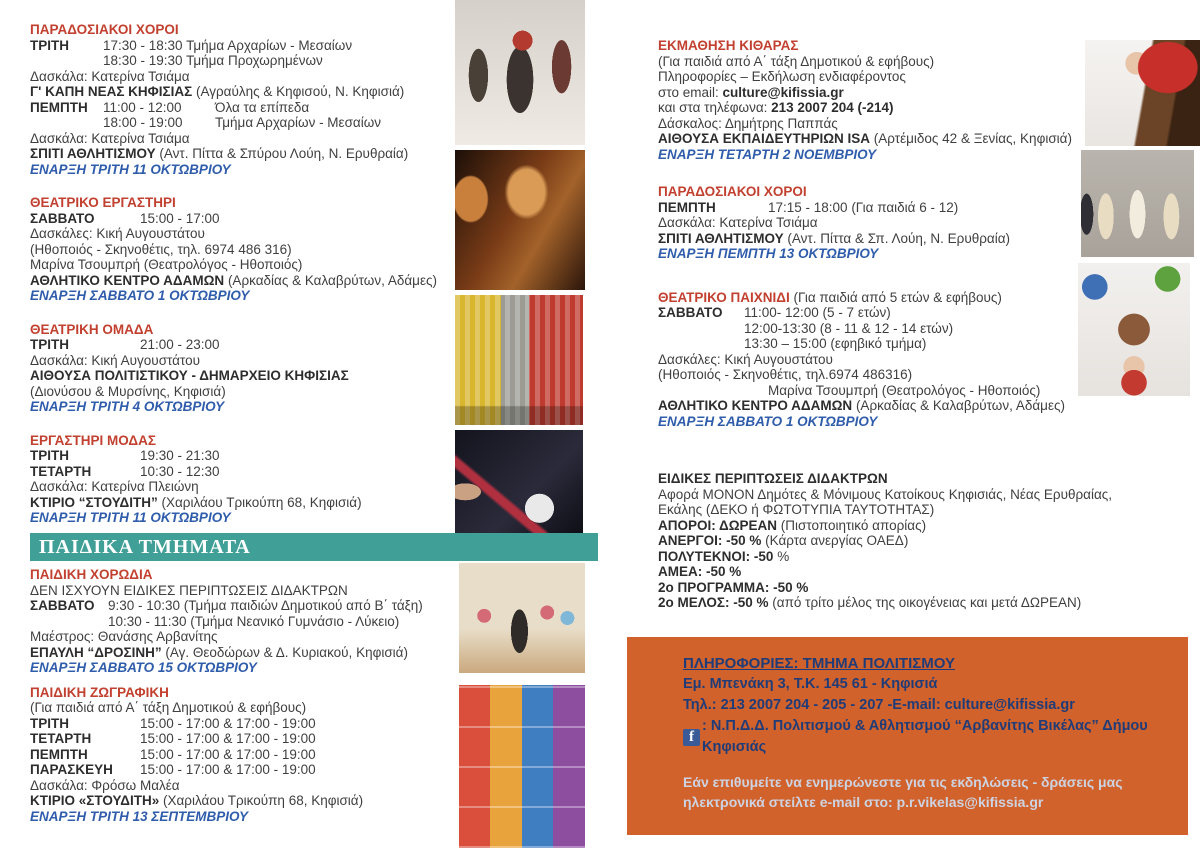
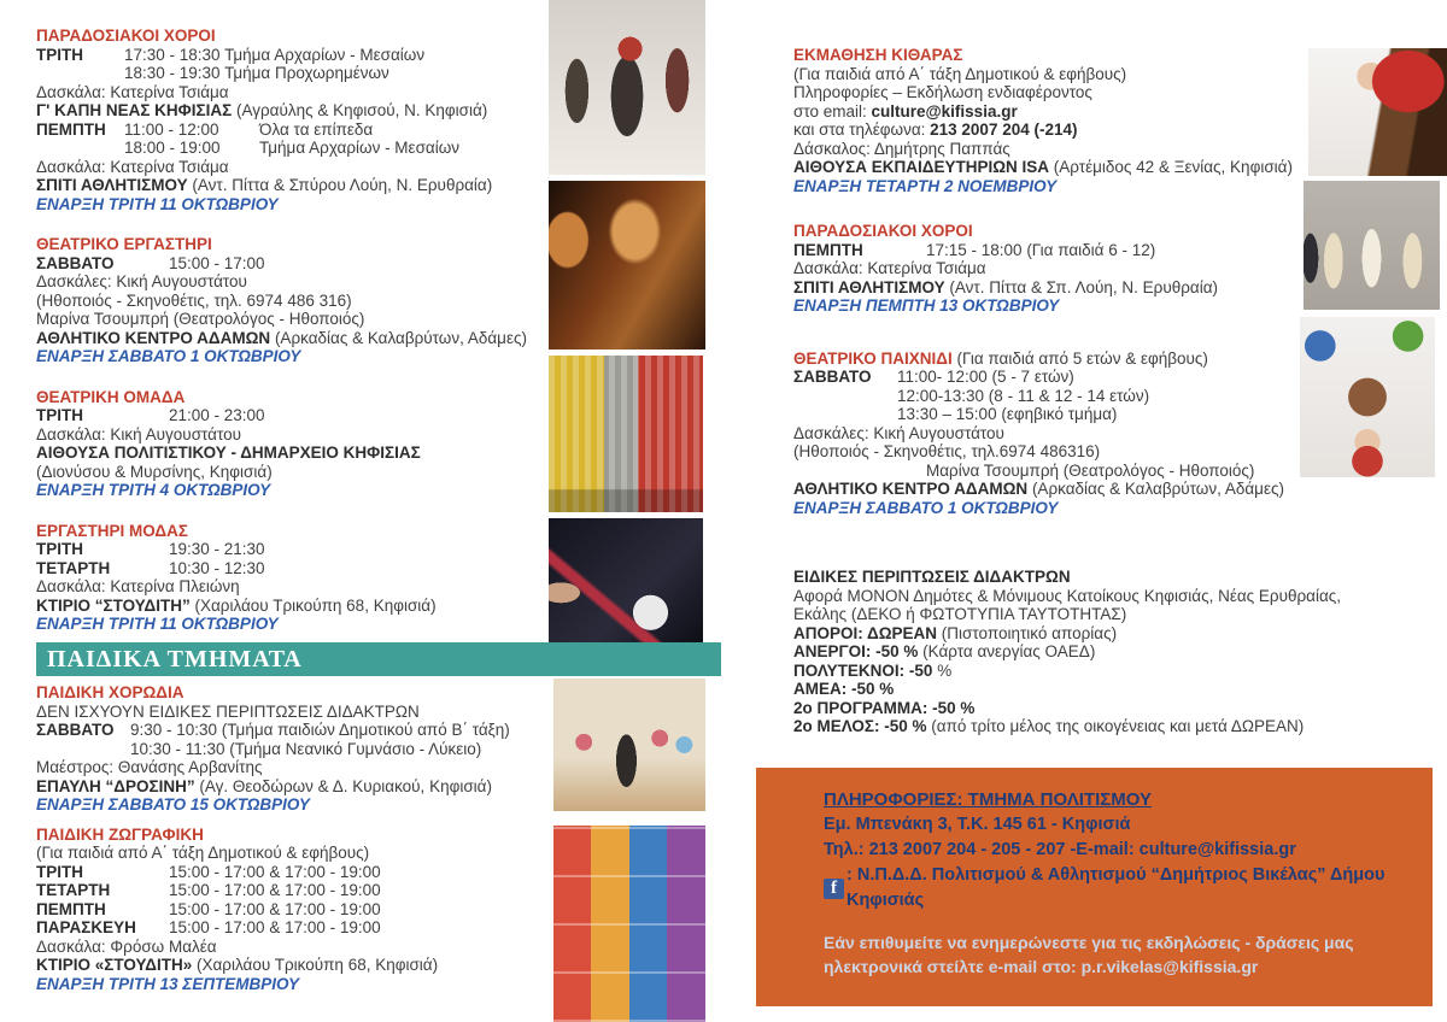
  ΠΑΡΑΔΟΣΙΑΚΟΙ ΧΟΡΟΙ
  ΤΡΙΤΗ 17:30 - 18:30 Τμήμα Αρχαρίων - Μεσαίων
  18:30 - 19:30 Τμήμα Προχωρημένων
  Δασκάλα: Κατερίνα Τσιάμα
  Γ' ΚΑΠΗ ΝΕΑΣ ΚΗΦΙΣΙΑΣ (Αγραύλης & Κηφισού, Ν. Κηφισιά)
  ΠΕΜΠΤΗ 11:00 - 12:00 Όλα τα επίπεδα
  18:00 - 19:00 Τμήμα Αρχαρίων - Μεσαίων
  Δασκάλα: Κατερίνα Τσιάμα
  ΣΠΙΤΙ ΑΘΛΗΤΙΣΜΟΥ (Αντ. Πίττα & Σπύρου Λούη, Ν. Ερυθραία)
  ΕΝΑΡΞΗ ΤΡΙΤΗ 11 ΟΚΤΩΒΡΙΟΥ
  ΘΕΑΤΡΙΚΟ ΕΡΓΑΣΤΗΡΙ
  ΣΑΒΒΑΤΟ 15:00 - 17:00
  Δασκάλες: Κική Αυγουστάτου
  (Ηθοποιός - Σκηνοθέτις, τηλ. 6974 486 316)
  Μαρίνα Τσουμπρή (Θεατρολόγος - Ηθοποιός)
  ΑΘΛΗΤΙΚΟ ΚΕΝΤΡΟ ΑΔΑΜΩΝ (Αρκαδίας & Καλαβρύτων, Αδάμες)
  ΕΝΑΡΞΗ ΣΑΒΒΑΤΟ 1 ΟΚΤΩΒΡΙΟΥ
  ΘΕΑΤΡΙΚΗ ΟΜΑΔΑ
  ΤΡΙΤΗ 21:00 - 23:00
  Δασκάλα: Κική Αυγουστάτου
  ΑΙΘΟΥΣΑ ΠΟΛΙΤΙΣΤΙΚΟΥ - ΔΗΜΑΡΧΕΙΟ ΚΗΦΙΣΙΑΣ
  (Διονύσου & Μυρσίνης, Κηφισιά)
  ΕΝΑΡΞΗ ΤΡΙΤΗ 4 ΟΚΤΩΒΡΙΟΥ
  ΕΡΓΑΣΤΗΡΙ ΜΟΔΑΣ
  ΤΡΙΤΗ 19:30 - 21:30
  ΤΕΤΑΡΤΗ 10:30 - 12:30
  Δασκάλα: Κατερίνα Πλειώνη
  ΚΤΙΡΙΟ “ΣΤΟΥΔΙΤΗ” (Χαριλάου Τρικούπη 68, Κηφισιά)
  ΕΝΑΡΞΗ ΤΡΙΤΗ 11 ΟΚΤΩΒΡΙΟΥ
  ΠΑΙΔΙΚΗ ΧΟΡΩΔΙΑ
  ΔΕΝ ΙΣΧΥΟΥΝ ΕΙΔΙΚΕΣ ΠΕΡΙΠΤΩΣΕΙΣ ΔΙΔΑΚΤΡΩΝ
  ΣΑΒΒΑΤΟ 9:30 - 10:30 (Τμήμα παιδιών Δημοτικού από Β΄ τάξη)
  10:30 - 11:30 (Τμήμα Νεανικό Γυμνάσιο - Λύκειο)
  Μαέστρος: Θανάσης Αρβανίτης
  ΕΠΑΥΛΗ “ΔΡΟΣΙΝΗ” (Αγ. Θεοδώρων & Δ. Κυριακού, Κηφισιά)
  ΕΝΑΡΞΗ ΣΑΒΒΑΤΟ 15 ΟΚΤΩΒΡΙΟΥ
  ΠΑΙΔΙΚΗ ΖΩΓΡΑΦΙΚΗ
  (Για παιδιά από Α΄ τάξη Δημοτικού & εφήβους)
  ΤΡΙΤΗ 15:00 - 17:00 & 17:00 - 19:00
  ΤΕΤΑΡΤΗ 15:00 - 17:00 & 17:00 - 19:00
  ΠΕΜΠΤΗ 15:00 - 17:00 & 17:00 - 19:00
  ΠΑΡΑΣΚΕΥΗ 15:00 - 17:00 & 17:00 - 19:00
  Δασκάλα: Φρόσω Μαλέα
  ΚΤΙΡΙΟ «ΣΤΟΥΔΙΤΗ» (Χαριλάου Τρικούπη 68, Κηφισιά)
  ΕΝΑΡΞΗ ΤΡΙΤΗ 13 ΣΕΠΤΕΜΒΡΙΟΥ
  ΕΚΜΑΘΗΣΗ ΚΙΘΑΡΑΣ
  (Για παιδιά από Α΄ τάξη Δημοτικού & εφήβους)
  Πληροφορίες – Εκδήλωση ενδιαφέροντος
  στο email: culture@kifissia.gr
  και στα τηλέφωνα: 213 2007 204 (-214)
  Δάσκαλος: Δημήτρης Παππάς
  ΑΙΘΟΥΣΑ ΕΚΠΑΙΔΕΥΤΗΡΙΩΝ ISA (Αρτέμιδος 42 & Ξενίας, Κηφισιά)
  ΕΝΑΡΞΗ ΤΕΤΑΡΤΗ 2 ΝΟΕΜΒΡΙΟΥ
  ΠΑΡΑΔΟΣΙΑΚΟΙ ΧΟΡΟΙ
  ΠΕΜΠΤΗ 17:15 - 18:00 (Για παιδιά 6 - 12)
  Δασκάλα: Κατερίνα Τσιάμα
  ΣΠΙΤΙ ΑΘΛΗΤΙΣΜΟΥ (Αντ. Πίττα & Σπ. Λούη, Ν. Ερυθραία)
  ΕΝΑΡΞΗ ΠΕΜΠΤΗ 13 ΟΚΤΩΒΡΙΟΥ
  ΘΕΑΤΡΙΚΟ ΠΑΙΧΝΙΔΙ (Για παιδιά από 5 ετών & εφήβους)
  ΣΑΒΒΑΤΟ 11:00- 12:00 (5 - 7 ετών)
  12:00-13:30 (8 - 11 & 12 - 14 ετών)
  13:30 – 15:00 (εφηβικό τμήμα)
  Δασκάλες: Κική Αυγουστάτου
  (Ηθοποιός - Σκηνοθέτις, τηλ.6974 486316)
  Μαρίνα Τσουμπρή (Θεατρολόγος - Ηθοποιός)
  ΑΘΛΗΤΙΚΟ ΚΕΝΤΡΟ ΑΔΑΜΩΝ (Αρκαδίας & Καλαβρύτων, Αδάμες)
  ΕΝΑΡΞΗ ΣΑΒΒΑΤΟ 1 ΟΚΤΩΒΡΙΟΥ
  ΕΙΔΙΚΕΣ ΠΕΡΙΠΤΩΣΕΙΣ ΔΙΔΑΚΤΡΩΝ
  Αφορά ΜΟΝΟΝ Δημότες & Μόνιμους Κατοίκους Κηφισιάς, Νέας Ερυθραίας,
  Εκάλης (ΔΕΚΟ ή ΦΩΤΟΤΥΠΙΑ ΤΑΥΤΟΤΗΤΑΣ)
  ΑΠΟΡΟΙ: ΔΩΡΕΑΝ (Πιστοποιητικό απορίας)
  ΑΝΕΡΓΟΙ: -50 % (Κάρτα ανεργίας ΟΑΕΔ)
  ΠΟΛΥΤΕΚΝΟΙ: -50 %
  ΑΜΕΑ: -50 %
  2ο ΠΡΟΓΡΑΜΜΑ: -50 %
  2ο ΜΕΛΟΣ: -50 % (από τρίτο μέλος της οικογένειας και μετά ΔΩΡΕΑΝ)
  ΠΑΙΔΙΚΑ ΤΜΗΜΑΤΑ
  ΠΛΗΡΟΦΟΡΙΕΣ: ΤΜΗΜΑ ΠΟΛΙΤΙΣΜΟΥ
  Εμ. Μπενάκη 3, Τ.Κ. 145 61 - Κηφισιά
  Τηλ.: 213 2007 204 - 205 - 207 -E-mail: culture@kifissia.gr
  f
- : Ν.Π.Δ.Δ. Πολιτισμού & Αθλητισμού “Αρβανίτης Βικέλας” Δήμου Κηφισιάς
+ : Ν.Π.Δ.Δ. Πολιτισμού & Αθλητισμού “Δημήτριος Βικέλας” Δήμου Κηφισιάς
  Εάν επιθυμείτε να ενημερώνεστε για τις εκδηλώσεις - δράσεις μας
  ηλεκτρονικά στείλτε e-mail στο: p.r.vikelas@kifissia.gr
